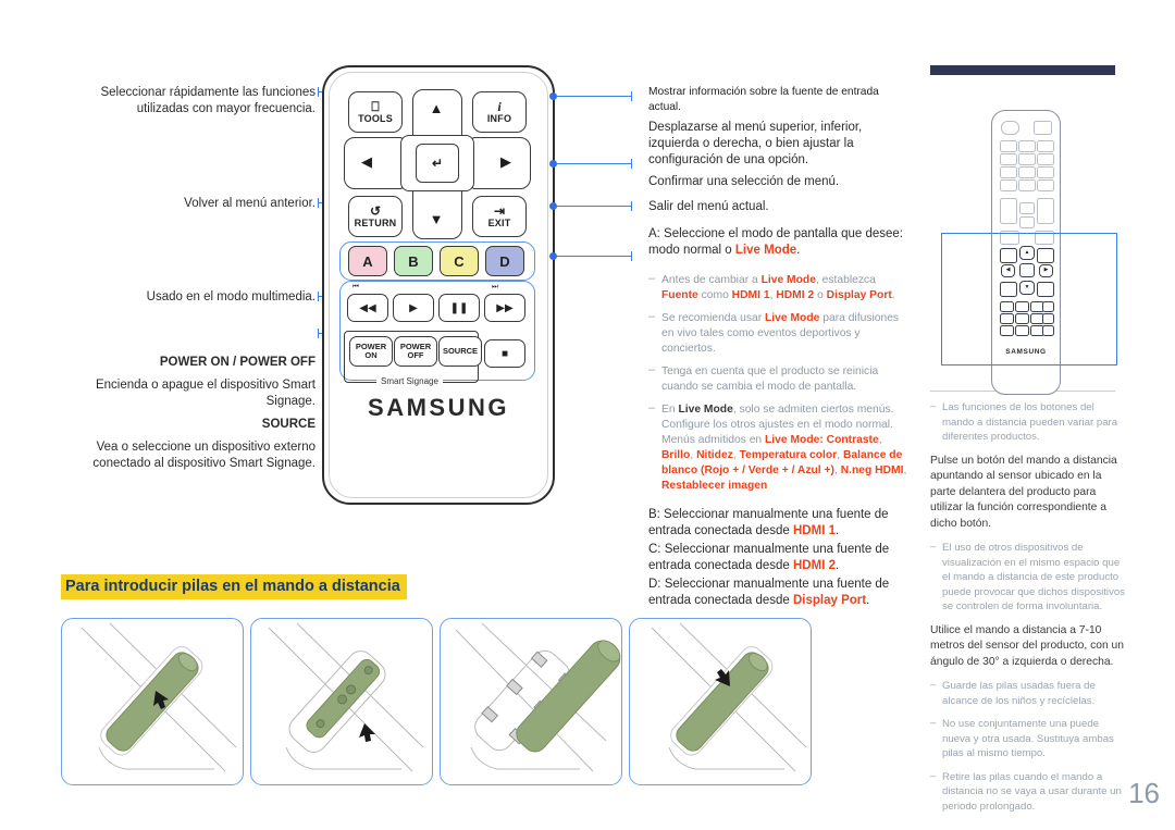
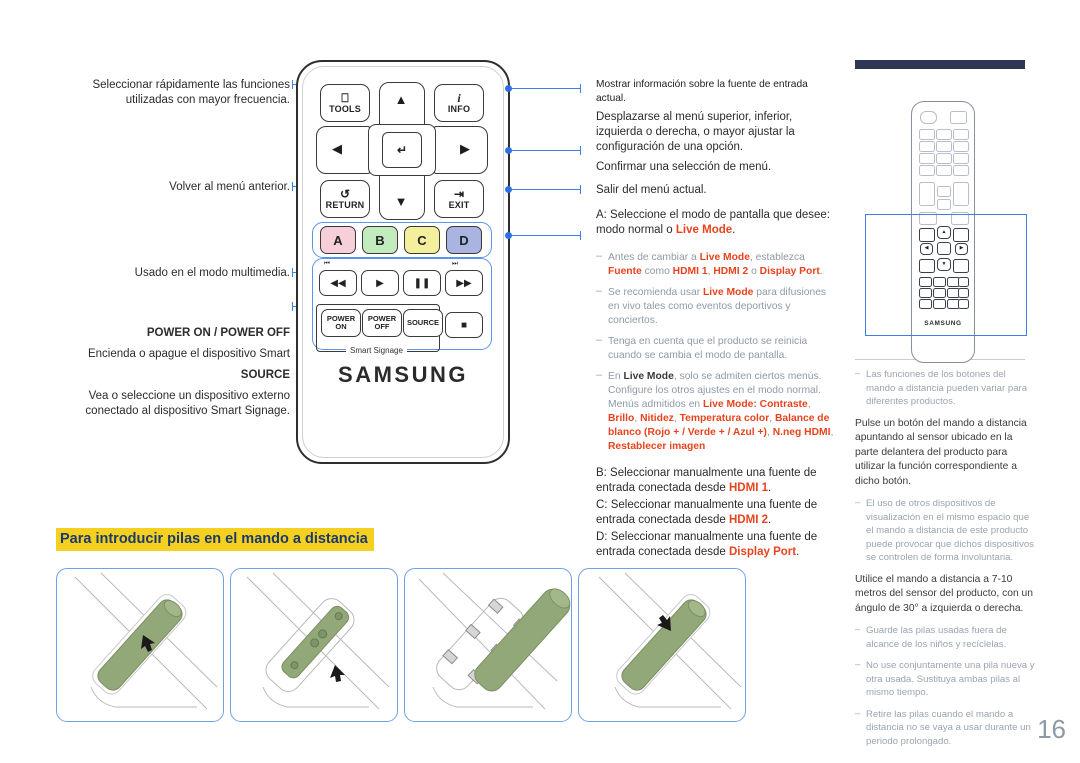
  Seleccionar rápidamente las funciones
  utilizadas con mayor frecuencia.
  Volver al menú anterior.
  Usado en el modo multimedia.
  POWER ON / POWER OFF
  Encienda o apague el dispositivo Smart
- Signage.
  SOURCE
  Vea o seleccione un dispositivo externo
  conectado al dispositivo Smart Signage.
  ⎕
  TOOLS
  i
  INFO
  ↺
  RETURN
  ⇥
  EXIT
  ↵
  ▲
  ▼
  ◀
  ▶
  A
  B
  C
  D
  ◀◀
  ▶
  ❚❚
  ▶▶
  ■
  POWER
  ON
  POWER
  OFF
  SOURCE
  Smart Signage
  SAMSUNG
  Mostrar información sobre la fuente de entrada actual.
  Desplazarse al menú superior, inferior,
- izquierda o derecha, o bien ajustar la
+ izquierda o derecha, o mayor ajustar la
  configuración de una opción.
  Confirmar una selección de menú.
  Salir del menú actual.
  A: Seleccione el modo de pantalla que desee:
  modo normal o Live Mode.
  Antes de cambiar a Live Mode, establezca Fuente como HDMI 1, HDMI 2 o Display Port.
  Se recomienda usar Live Mode para difusiones en vivo tales como eventos deportivos y conciertos.
  Tenga en cuenta que el producto se reinicia cuando se cambia el modo de pantalla.
  En Live Mode, solo se admiten ciertos menús. Configure los otros ajustes en el modo normal. Menús admitidos en Live Mode: Contraste, Brillo, Nitidez, Temperatura color, Balance de blanco (Rojo + / Verde + / Azul +), N.neg HDMI, Restablecer imagen
  B: Seleccionar manualmente una fuente de entrada conectada desde HDMI 1.
  C: Seleccionar manualmente una fuente de entrada conectada desde HDMI 2.
  D: Seleccionar manualmente una fuente de entrada conectada desde Display Port.
  Las funciones de los botones del mando a distancia pueden variar para diferentes productos.
  Pulse un botón del mando a distancia apuntando al sensor ubicado en la parte delantera del producto para utilizar la función correspondiente a dicho botón.
  El uso de otros dispositivos de visualización en el mismo espacio que el mando a distancia de este producto puede provocar que dichos dispositivos se controlen de forma involuntaria.
  Utilice el mando a distancia a 7-10 metros del sensor del producto, con un ángulo de 30° a izquierda o derecha.
  Guarde las pilas usadas fuera de alcance de los niños y recíclelas.
- No use conjuntamente una puede nueva y otra usada. Sustituya ambas pilas al mismo tiempo.
+ No use conjuntamente una pila nueva y otra usada. Sustituya ambas pilas al mismo tiempo.
  Retire las pilas cuando el mando a distancia no se vaya a usar durante un periodo prolongado.
  16
  Para introducir pilas en el mando a distancia
